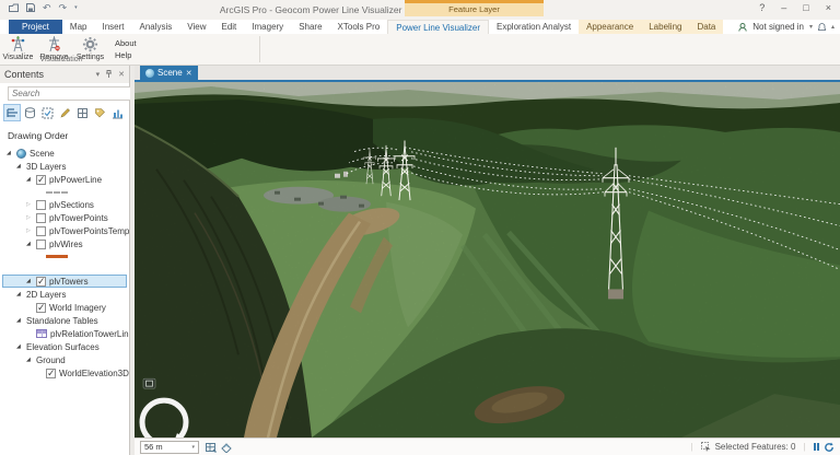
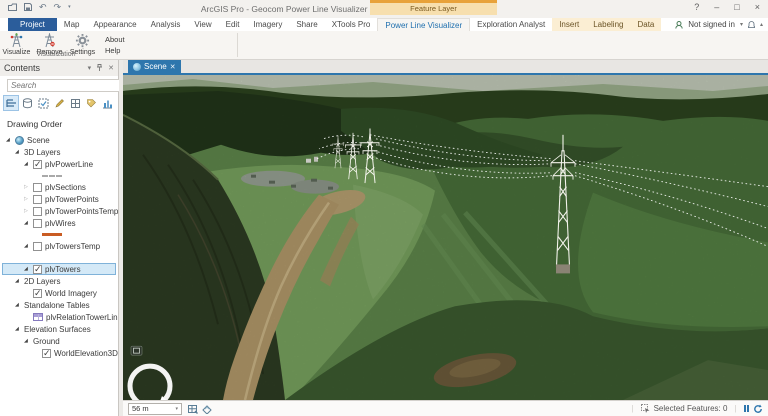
  ↶
  ↷
  ArcGIS Pro - Geocom Power Line Visualizer
  Feature Layer
  ?
  –
  □
  ×
  Project
  Map
- Insert
+ Appearance
  Analysis
  View
  Edit
  Imagery
  Share
  XTools Pro
  Power Line Visualizer
  Exploration Analyst
- Appearance
+ Insert
  Labeling
  Data
  Not signed in
  About
  Help
  Contents
  Search
  Drawing Order
  Scene
  3D Layers
  plvPowerLine
  plvSections
  plvTowerPoints
  plvTowerPointsTemp
  plvWires
+ plvTowersTemp
  plvTowers
  2D Layers
  World Imagery
  Standalone Tables
  plvRelationTowerLin
  Elevation Surfaces
  Ground
  Scene
  56 m
  |
  Selected Features: 0
  |
